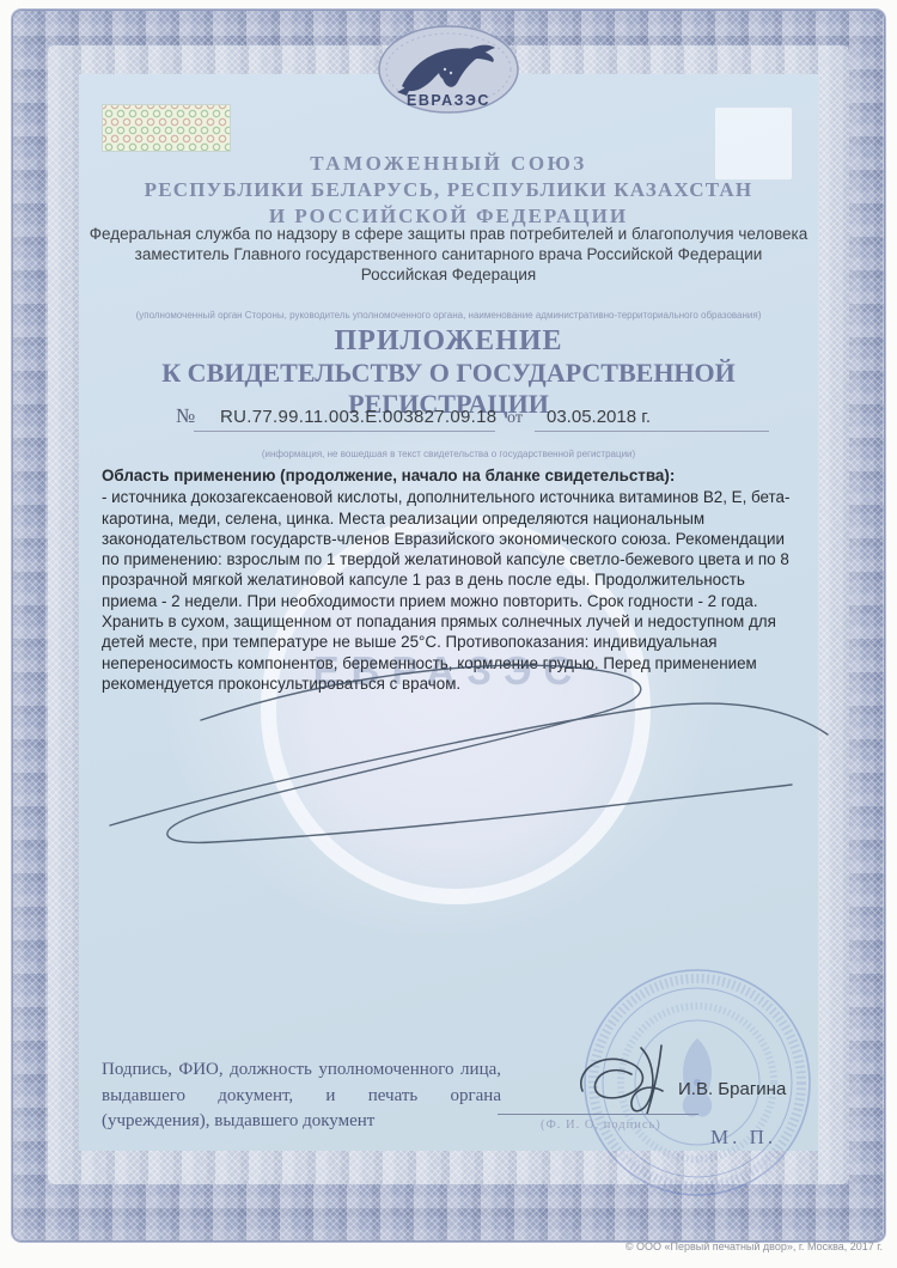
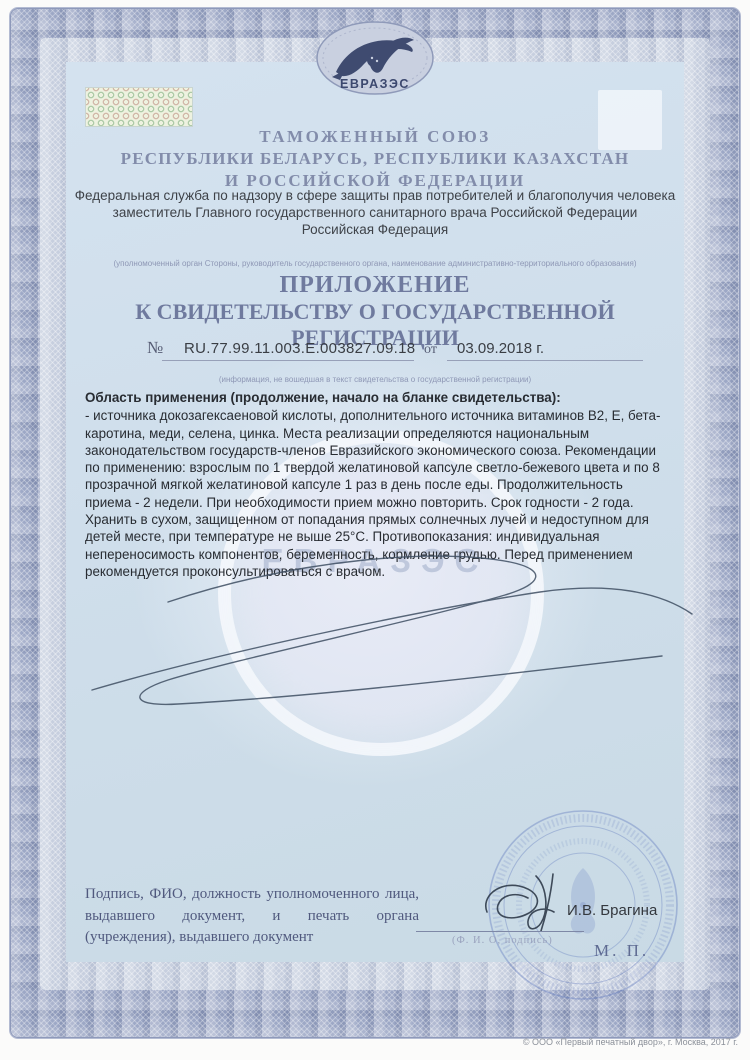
  ЕВРАЗЭС
  ЕВРАЗЭС
  ТАМОЖЕННЫЙ СОЮЗ
  РЕСПУБЛИКИ БЕЛАРУСЬ, РЕСПУБЛИКИ КАЗАХСТАН
  И РОССИЙСКОЙ ФЕДЕРАЦИИ
  Федеральная служба по надзору в сфере защиты прав потребителей и благополучия человека
  заместитель Главного государственного санитарного врача Российской Федерации
  Российская Федерация
- (уполномоченный орган Стороны, руководитель уполномоченного органа, наименование административно-территориального образования)
+ (уполномоченный орган Стороны, руководитель государственного органа, наименование административно-территориального образования)
  ПРИЛОЖЕНИЕ
  К СВИДЕТЕЛЬСТВУ О ГОСУДАРСТВЕННОЙ РЕГИСТРАЦИИ
  №
  RU.77.99.11.003.Е.003827.09.18
  от
- 03.05.2018 г.
+ 03.09.2018 г.
  (информация, не вошедшая в текст свидетельства о государственной регистрации)
- Область применению (продолжение, начало на бланке свидетельства):
+ Область применения (продолжение, начало на бланке свидетельства):
  - источника докозагексаеновой кислоты, дополнительного источника витаминов В2, Е, бета-каротина, меди, селена, цинка. Места реализации определяются национальным законодательством государств-членов Евразийского экономического союза. Рекомендации по применению: взрослым по 1 твердой желатиновой капсуле светло-бежевого цвета и по 8 прозрачной мягкой желатиновой капсуле 1 раз в день после еды. Продолжительность приема - 2 недели. При необходимости прием можно повторить. Срок годности - 2 года. Хранить в сухом, защищенном от попадания прямых солнечных лучей и недоступном для детей месте, при температуре не выше 25°С. Противопоказания: индивидуальная непереносимость компонентов, беременность, кормление грудью. Перед применением рекомендуется проконсультироваться с врачом.
  Подпись, ФИО, должность уполномоченного лица, выдавшего документ, и печать органа (учреждения), выдавшего документ
  (Ф. И. О, подпись)
  И.В. Брагина
  М. П.
  © ООО «Первый печатный двор», г. Москва, 2017 г.
